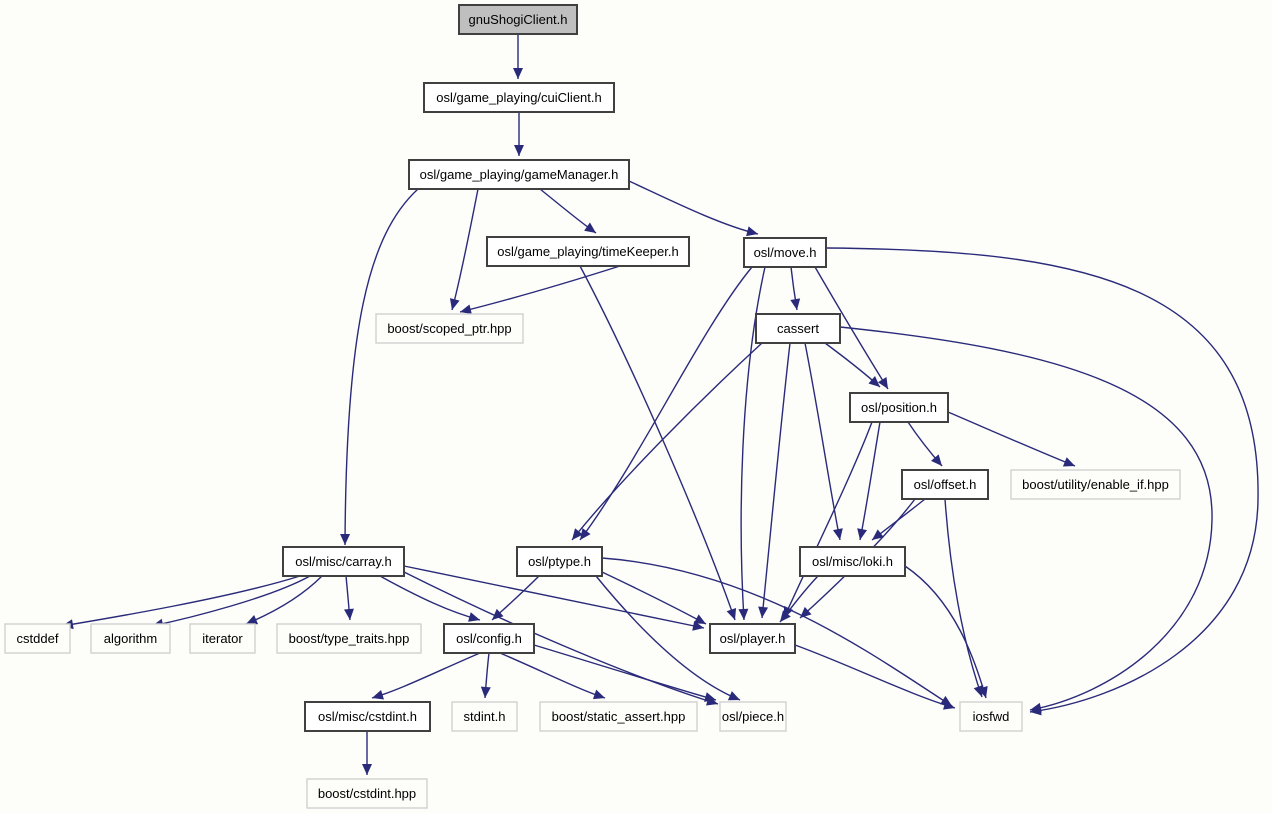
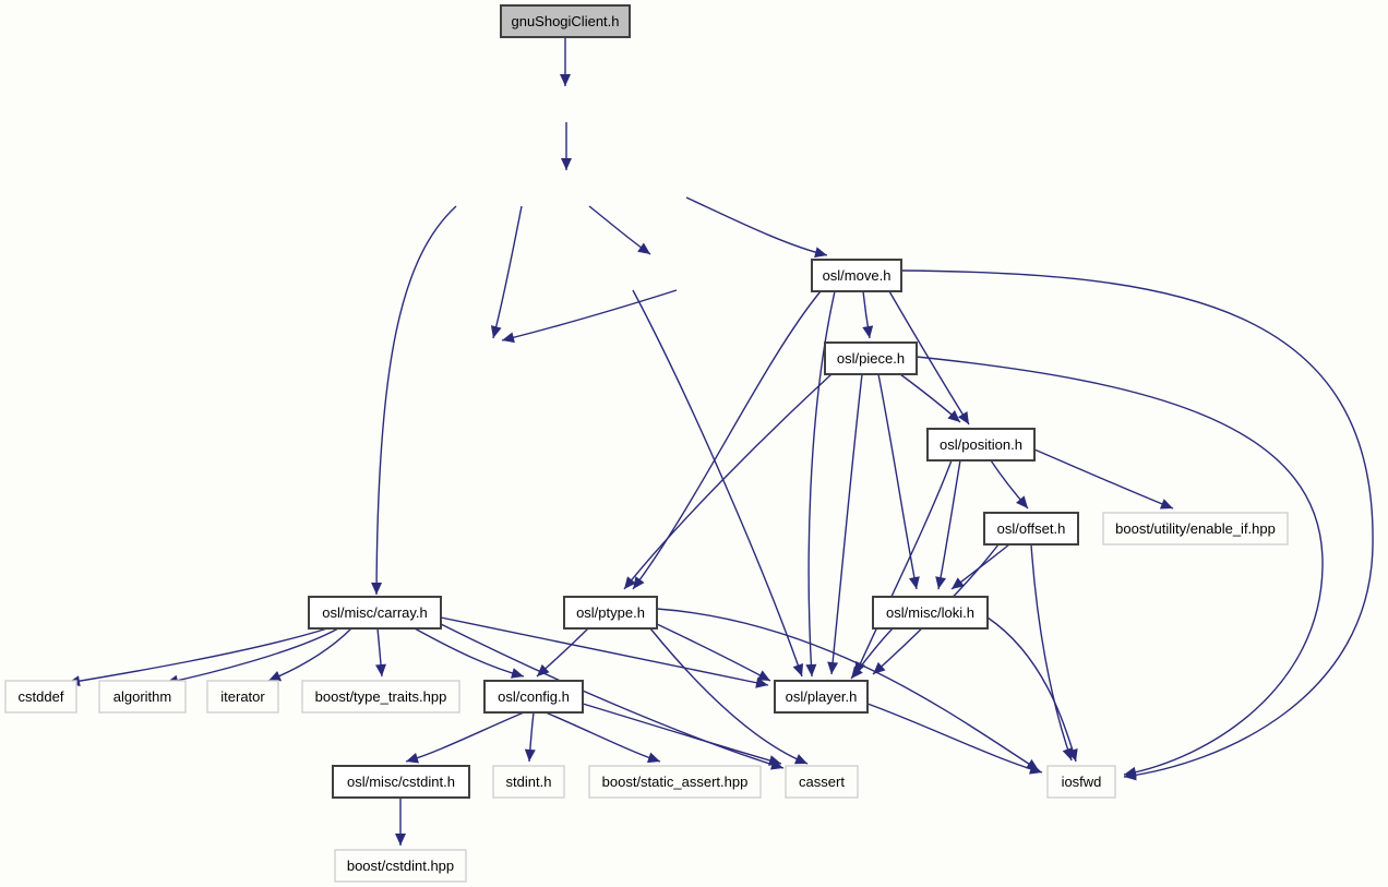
  gnuShogiClient.h
- osl/game_playing/cuiClient.h
- osl/game_playing/gameManager.h
- osl/game_playing/timeKeeper.h
  osl/move.h
- boost/scoped_ptr.hpp
- cassert
+ osl/piece.h
  osl/position.h
  osl/offset.h
  boost/utility/enable_if.hpp
  osl/misc/carray.h
  osl/ptype.h
  osl/misc/loki.h
  cstddef
  algorithm
  iterator
  boost/type_traits.hpp
  osl/config.h
  osl/player.h
  osl/misc/cstdint.h
  stdint.h
  boost/static_assert.hpp
- osl/piece.h
+ cassert
  iosfwd
  boost/cstdint.hpp
